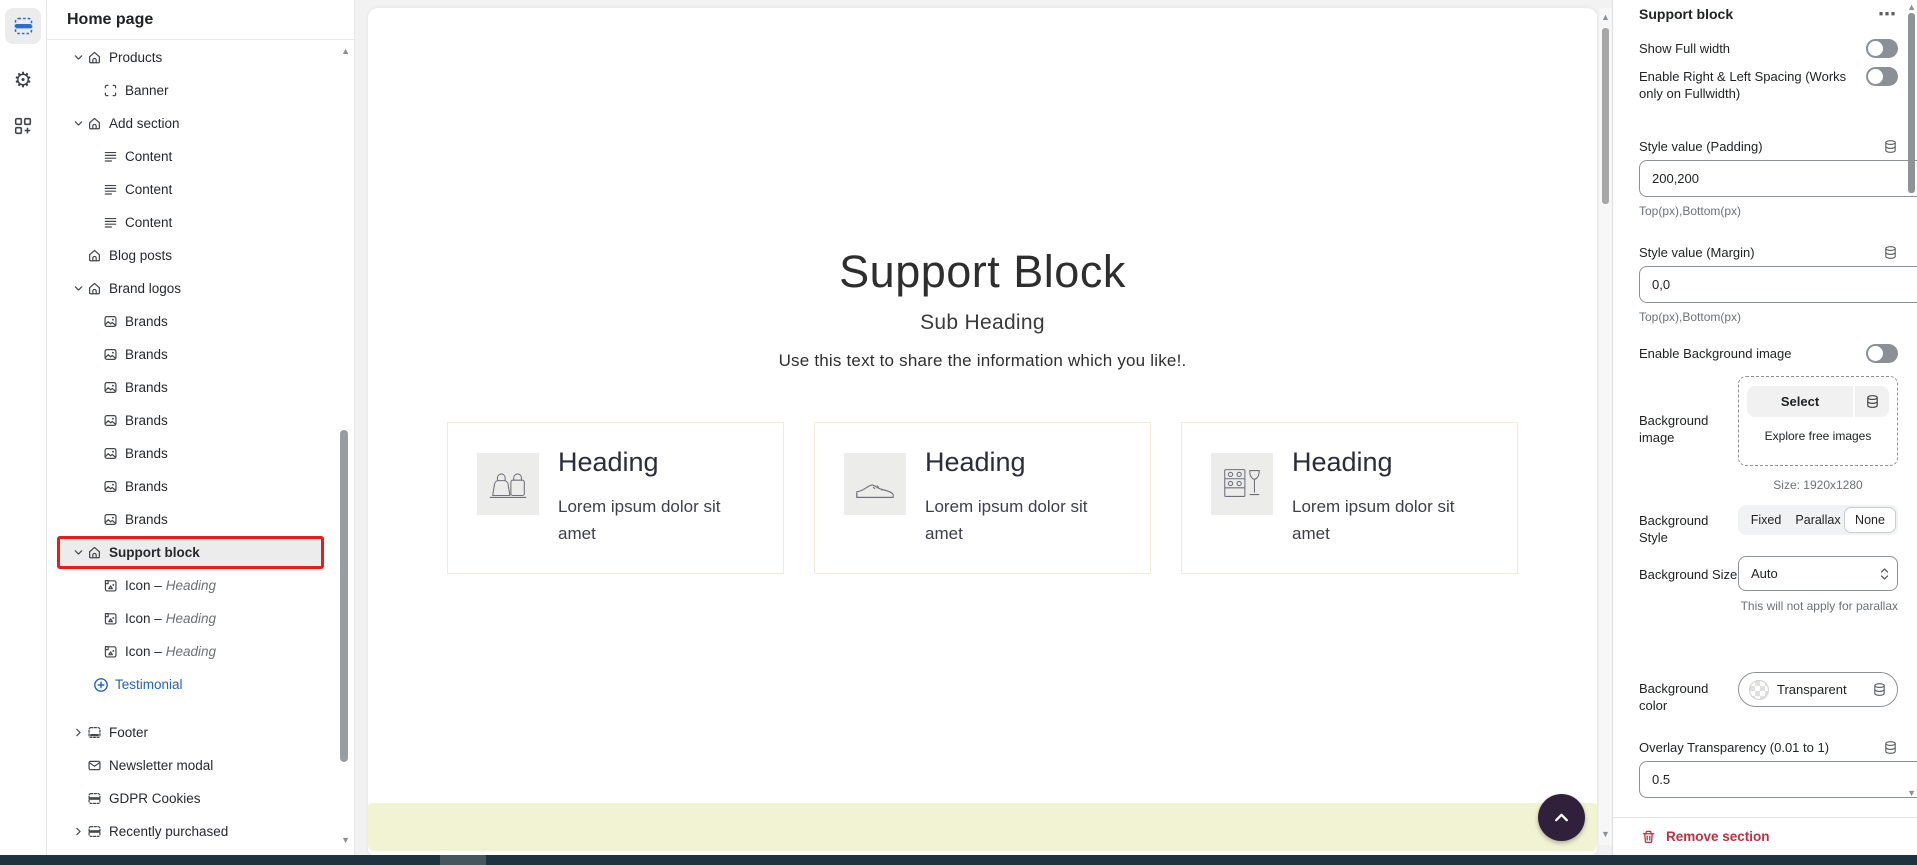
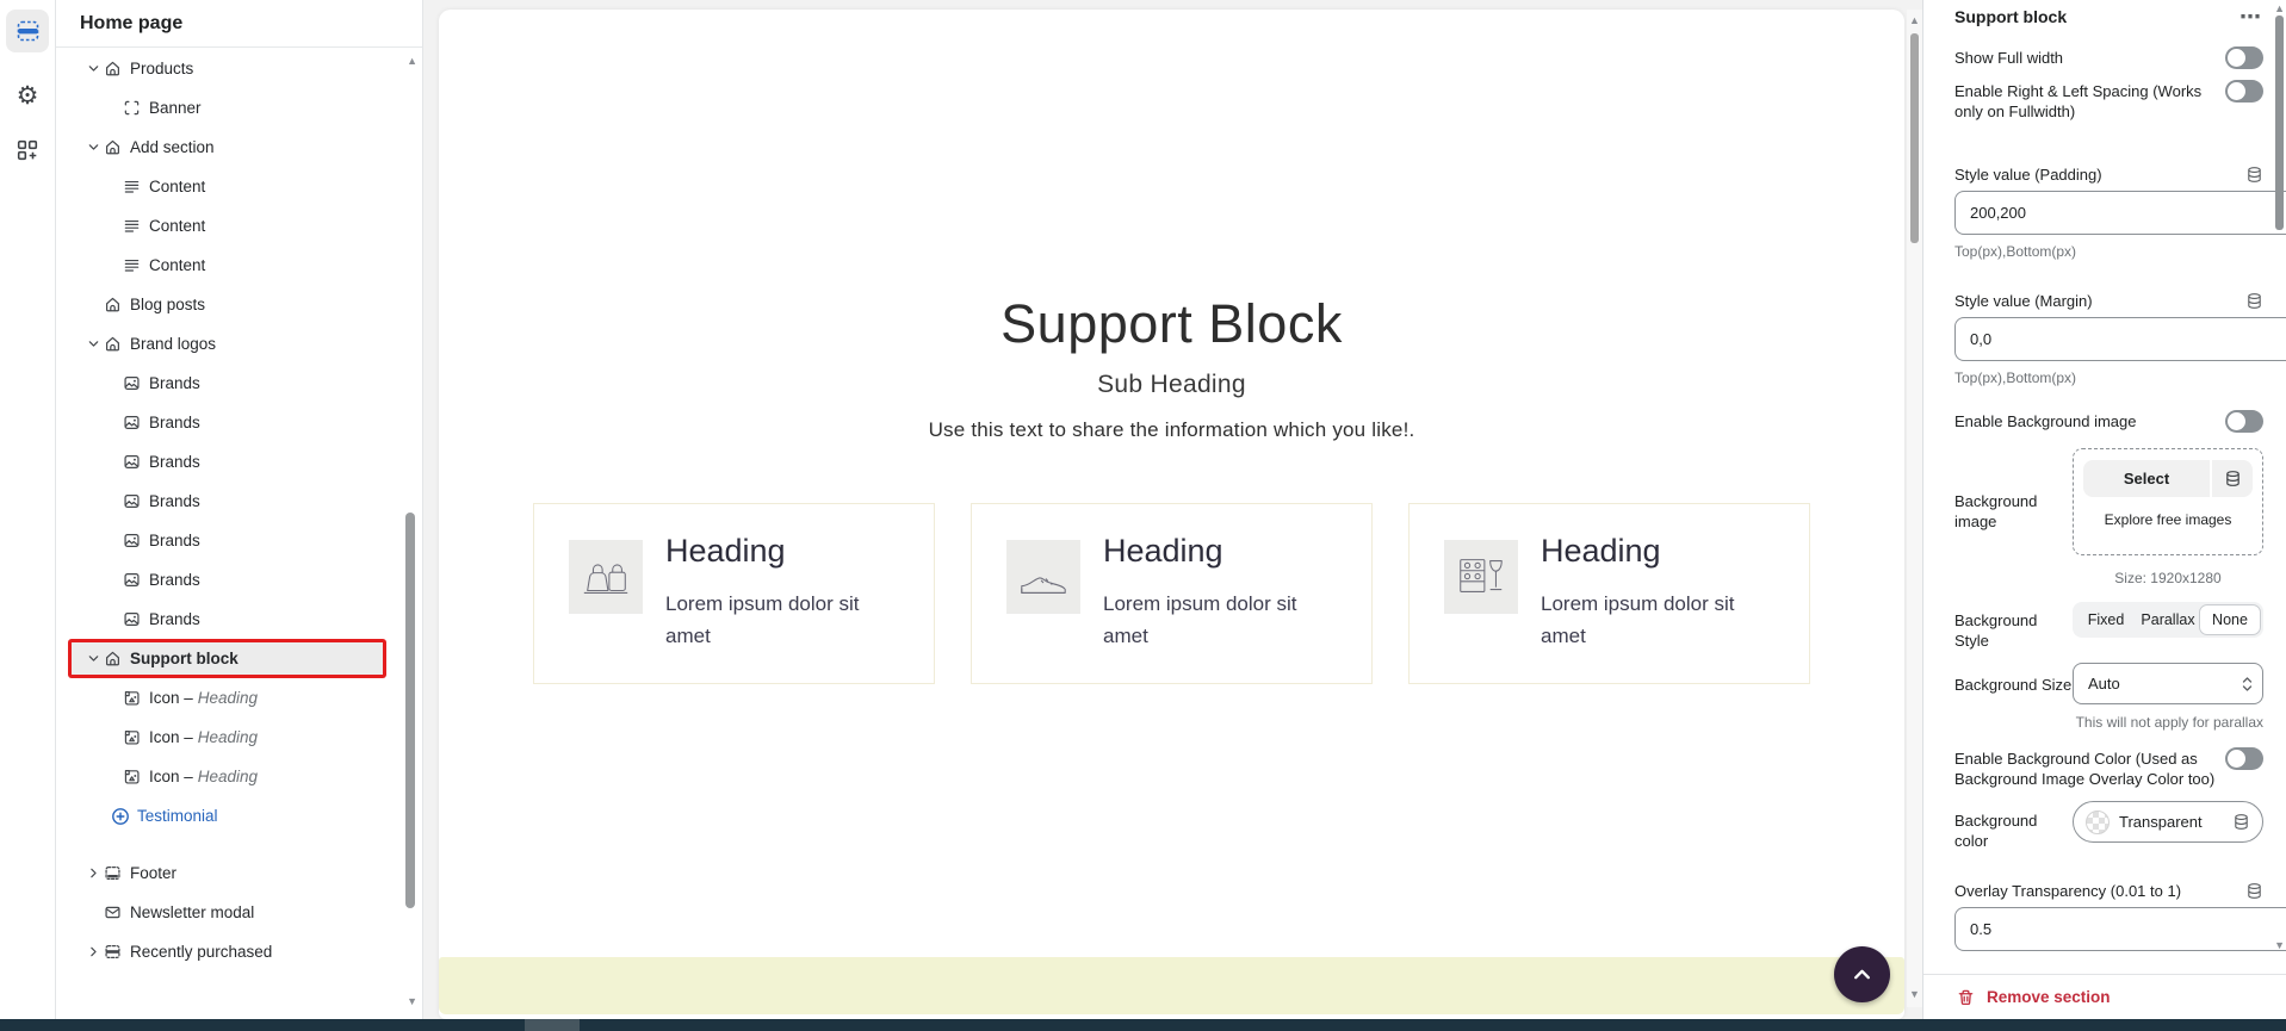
  ⚙
  Home page
  Products
  Banner
  Add section
  Content
  Content
  Content
  Blog posts
  Brand logos
  Brands
  Brands
  Brands
  Brands
  Brands
  Brands
  Brands
  Support block
  Icon –
  Heading
  Icon –
  Heading
  Icon –
  Heading
  Testimonial
  Footer
  Newsletter modal
- GDPR Cookies
  Recently purchased
  ▲
  ▼
  Support Block
  Sub Heading
  Use this text to share the information which you like!.
  Heading
  Lorem ipsum dolor sit amet
  Heading
  Lorem ipsum dolor sit amet
  Heading
  Lorem ipsum dolor sit amet
  ▲
  ▼
  Support block
  ⋯
  Show Full width
  Enable Right & Left Spacing (Works only on Fullwidth)
  Style value (Padding)
  200,200
  Top(px),Bottom(px)
  Style value (Margin)
  0,0
  Top(px),Bottom(px)
  Enable Background image
  Background image
  Select
  Explore free images
  Size: 1920x1280
  Background Style
  Fixed
  Parallax
  None
  Background Size
  Auto
  This will not apply for parallax
+ Enable Background Color (Used as Background Image Overlay Color too)
  Background color
  Transparent
  Overlay Transparency (0.01 to 1)
  0.5
  Remove section
  ▲
  ▼
